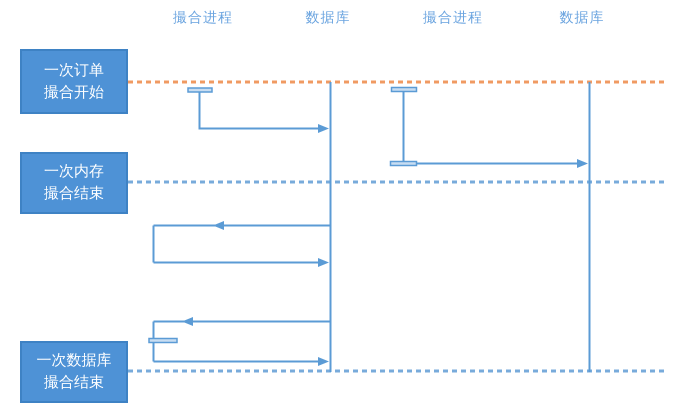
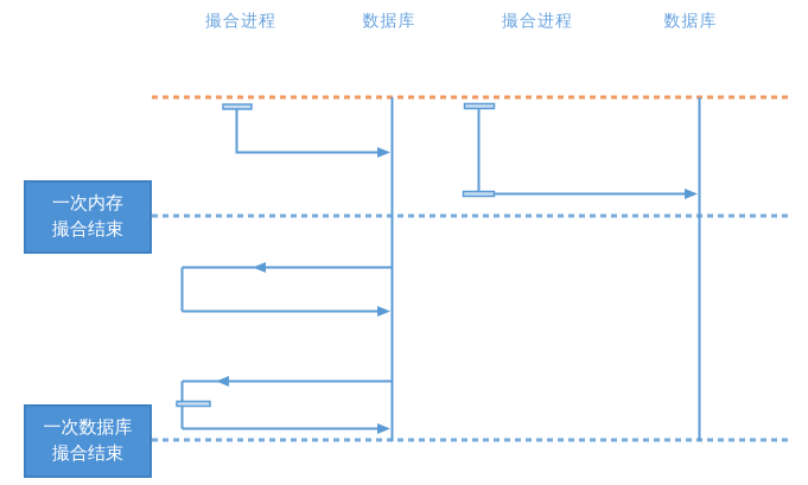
  撮合进程
  数据库
  撮合进程
  数据库
- 一次订单
- 撮合开始
  一次内存
  撮合结束
  一次数据库
  撮合结束
